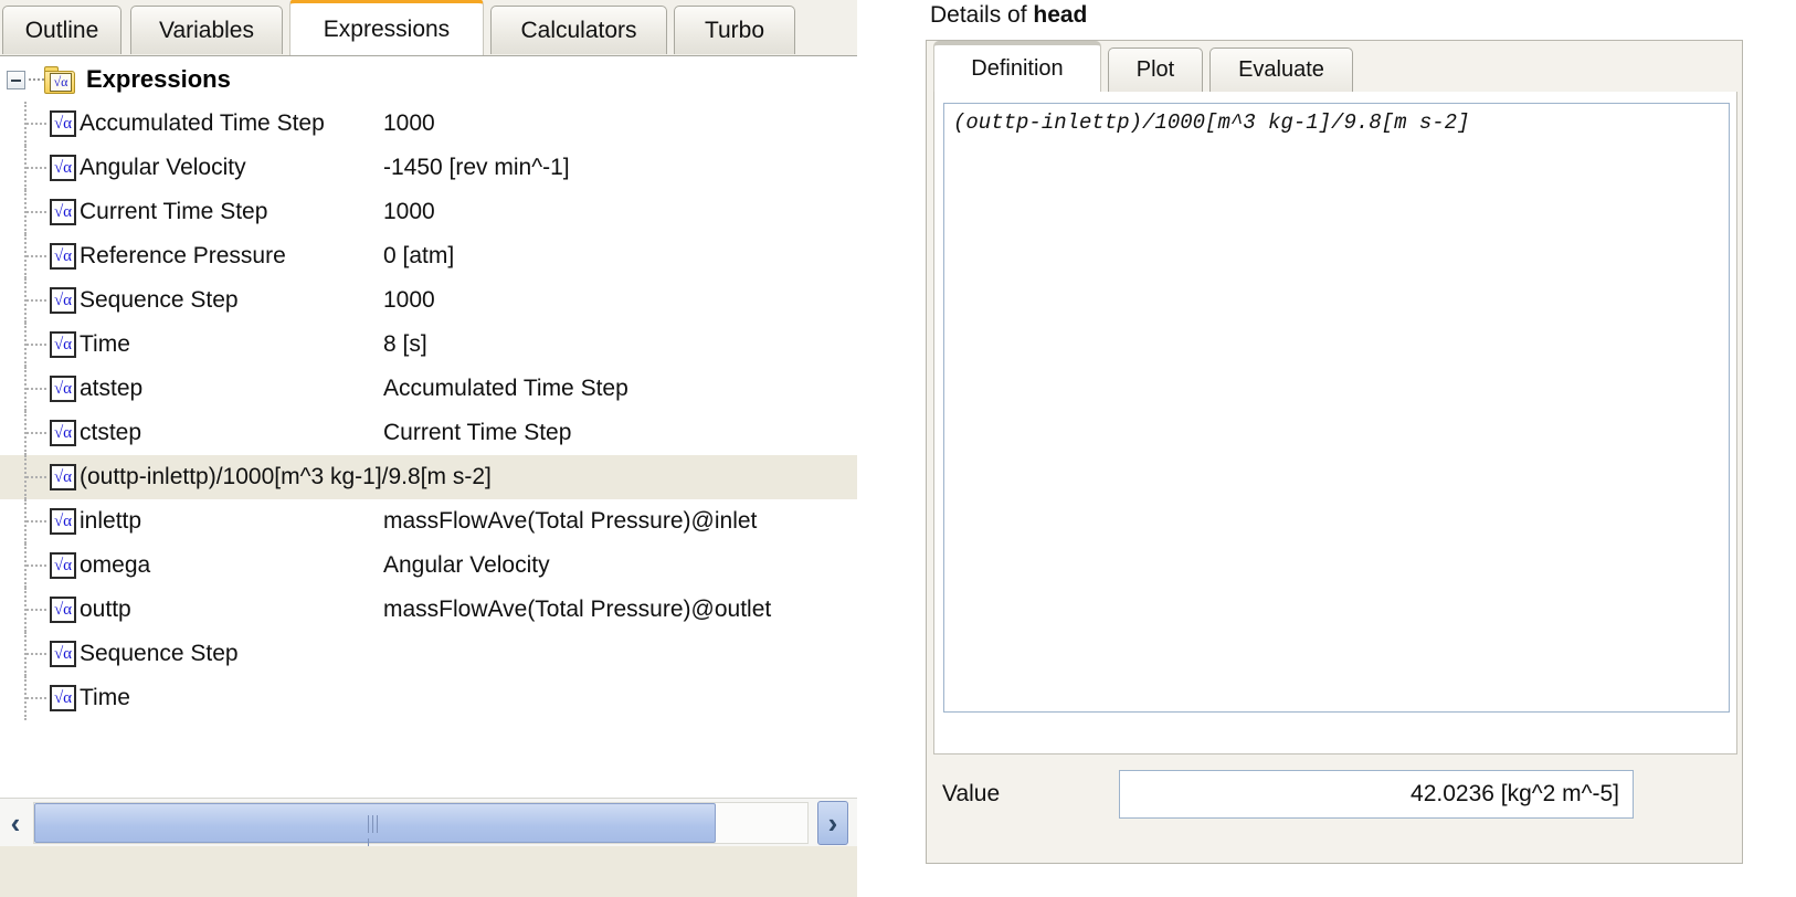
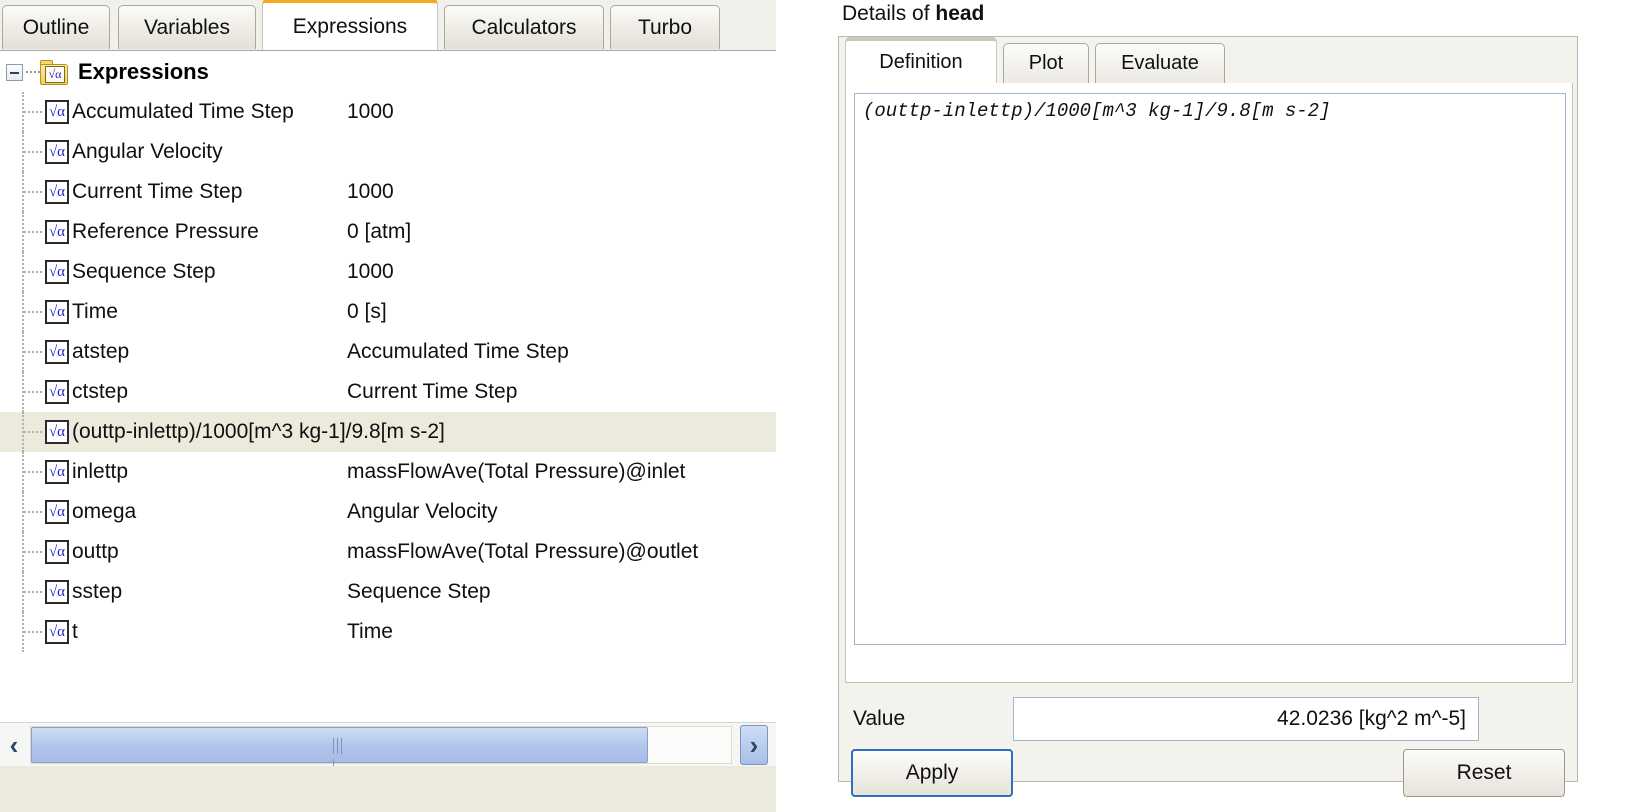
  Outline
  Variables
  Expressions
  Calculators
  Turbo
  √α
  Expressions
  √α
  Accumulated Time Step
  1000
  √α
  Angular Velocity
- -1450 [rev min^-1]
  √α
  Current Time Step
  1000
  √α
  Reference Pressure
  0 [atm]
  √α
  Sequence Step
  1000
  √α
  Time
- 8 [s]
+ 0 [s]
  √α
  atstep
  Accumulated Time Step
  √α
  ctstep
  Current Time Step
  √α
  (outtp-inlettp)/1000[m^3 kg-1]/9.8[m s-2]
  √α
  inlettp
  massFlowAve(Total Pressure)@inlet
  √α
  omega
  Angular Velocity
  √α
  outtp
  massFlowAve(Total Pressure)@outlet
  √α
+ sstep
  Sequence Step
  √α
+ t
  Time
  ‹
  ›
  Details of head
  Definition
  Plot
  Evaluate
  (outtp-inlettp)/1000[m^3 kg-1]/9.8[m s-2]
  Value
  42.0236 [kg^2 m^-5]
+ Apply
+ Reset
